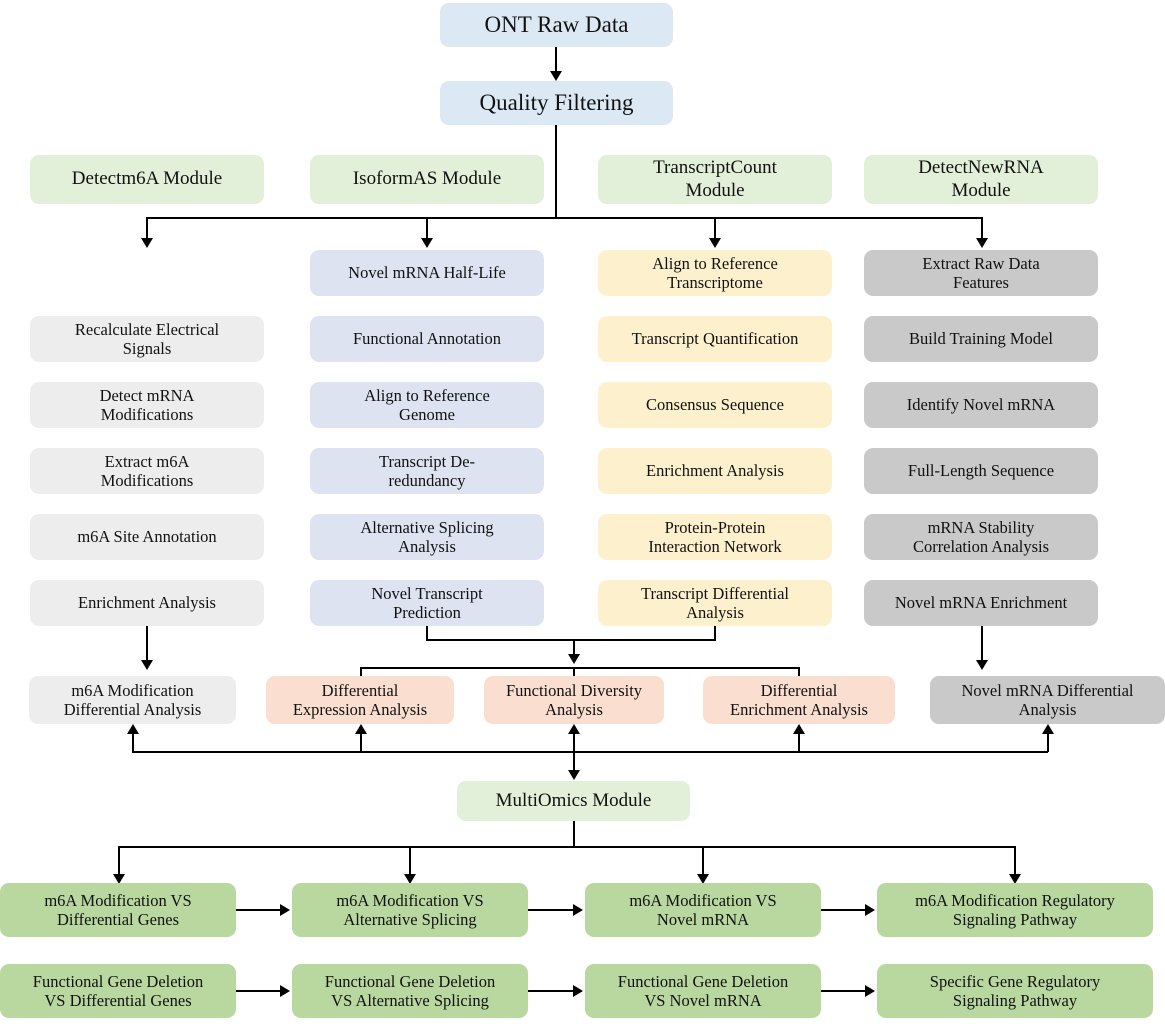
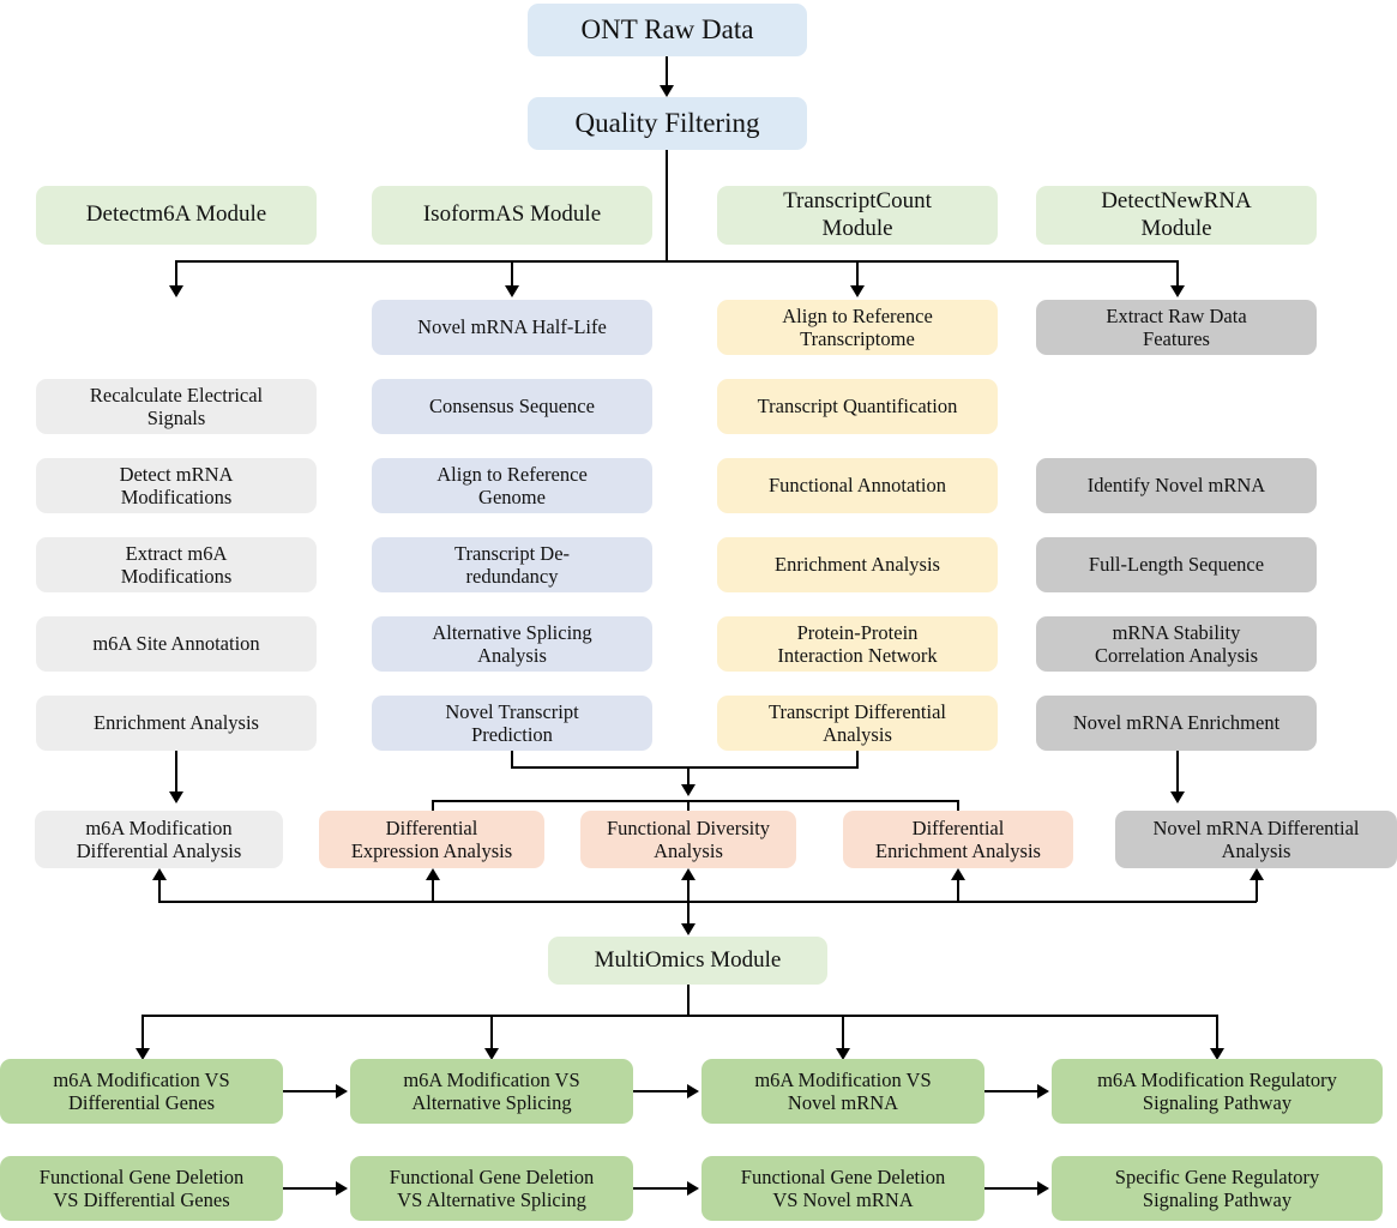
  ONT Raw Data
  Quality Filtering
  Detectm6A Module
  IsoformAS Module
  TranscriptCount
  Module
  DetectNewRNA
  Module
  Recalculate Electrical
  Signals
  Detect mRNA
  Modifications
  Extract m6A
  Modifications
  m6A Site Annotation
  Enrichment Analysis
  Novel mRNA Half-Life
- Functional Annotation
+ Consensus Sequence
  Align to Reference
  Genome
  Transcript De-
  redundancy
  Alternative Splicing
  Analysis
  Novel Transcript
  Prediction
  Align to Reference
  Transcriptome
  Transcript Quantification
- Consensus Sequence
+ Functional Annotation
  Enrichment Analysis
  Protein-Protein
  Interaction Network
  Transcript Differential
  Analysis
  Extract Raw Data
  Features
- Build Training Model
  Identify Novel mRNA
  Full-Length Sequence
  mRNA Stability
  Correlation Analysis
  Novel mRNA Enrichment
  m6A Modification
  Differential Analysis
  Differential
  Expression Analysis
  Functional Diversity
  Analysis
  Differential
  Enrichment Analysis
  Novel mRNA Differential
  Analysis
  MultiOmics Module
  m6A Modification VS
  Differential Genes
  m6A Modification VS
  Alternative Splicing
  m6A Modification VS
  Novel mRNA
  m6A Modification Regulatory
  Signaling Pathway
  Functional Gene Deletion
  VS Differential Genes
  Functional Gene Deletion
  VS Alternative Splicing
  Functional Gene Deletion
  VS Novel mRNA
  Specific Gene Regulatory
  Signaling Pathway
